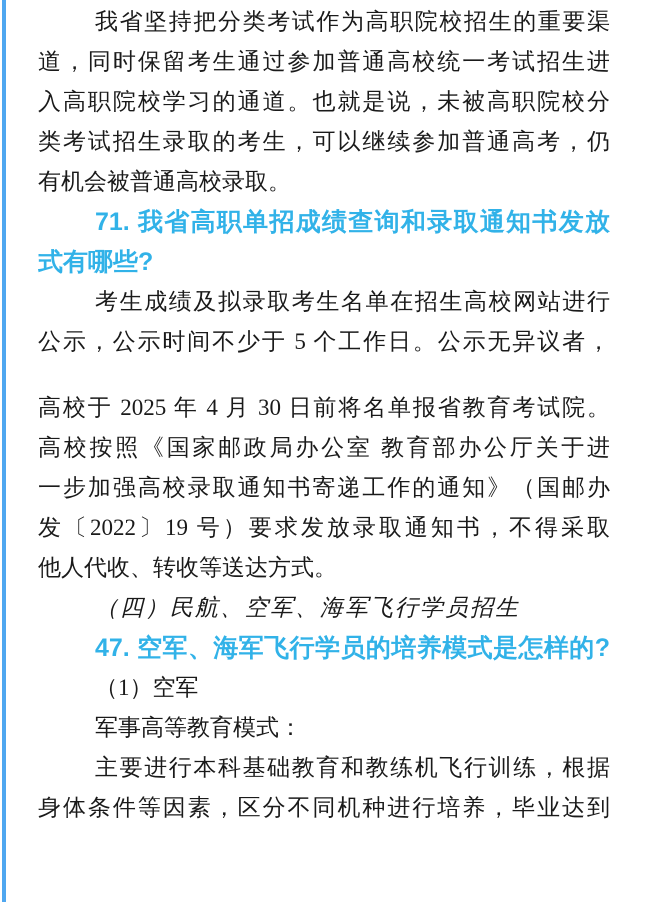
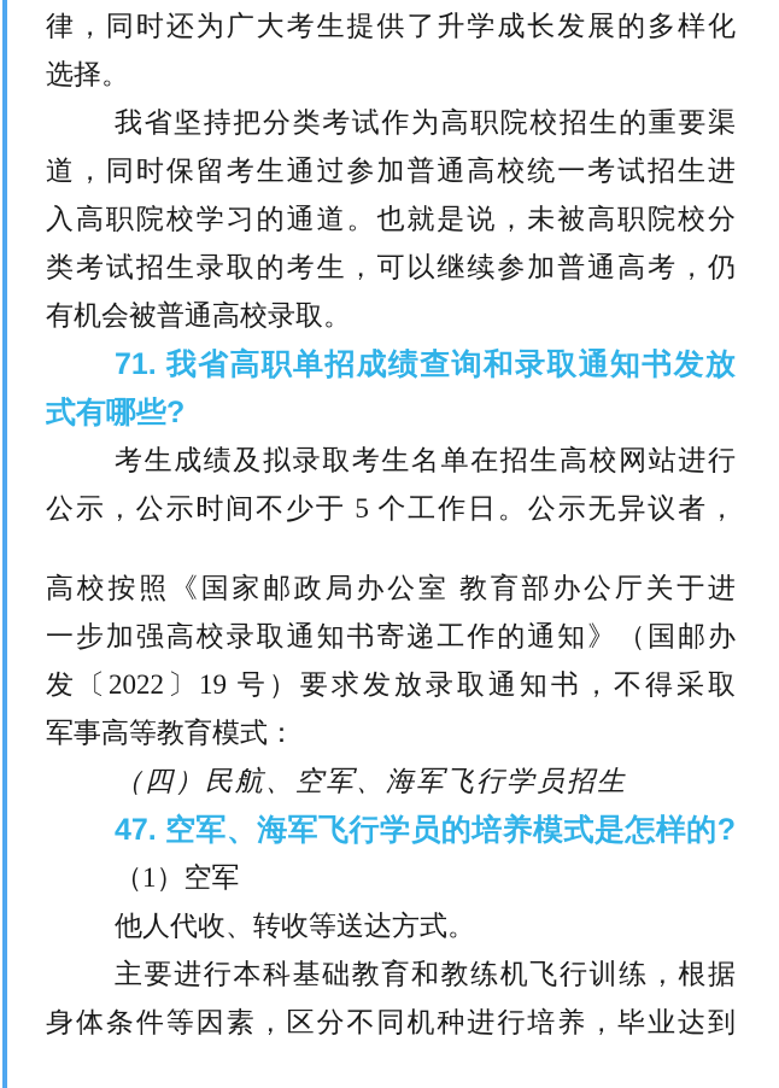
+ 律，同时还为广大考生提供了升学成长发展的多样化
+ 选择。
  我省坚持把分类考试作为高职院校招生的重要渠
  道，同时保留考生通过参加普通高校统一考试招生进
  入高职院校学习的通道。也就是说，未被高职院校分
  类考试招生录取的考生，可以继续参加普通高考，仍
  有机会被普通高校录取。
  71. 我省高职单招成绩查询和录取通知书发放
  式有哪些?
  考生成绩及拟录取考生名单在招生高校网站进行
  公示，公示时间不少于 5 个工作日。公示无异议者，
- 高校于 2025 年 4 月 30 日前将名单报省教育考试院。
  高校按照《国家邮政局办公室 教育部办公厅关于进
  一步加强高校录取通知书寄递工作的通知》（国邮办
  发〔2022〕19 号）要求发放录取通知书，不得采取
- 他人代收、转收等送达方式。
+ 军事高等教育模式：
  （四）民航、空军、海军飞行学员招生
  47. 空军、海军飞行学员的培养模式是怎样的?
  （1）空军
- 军事高等教育模式：
+ 他人代收、转收等送达方式。
  主要进行本科基础教育和教练机飞行训练，根据
  身体条件等因素，区分不同机种进行培养，毕业达到
